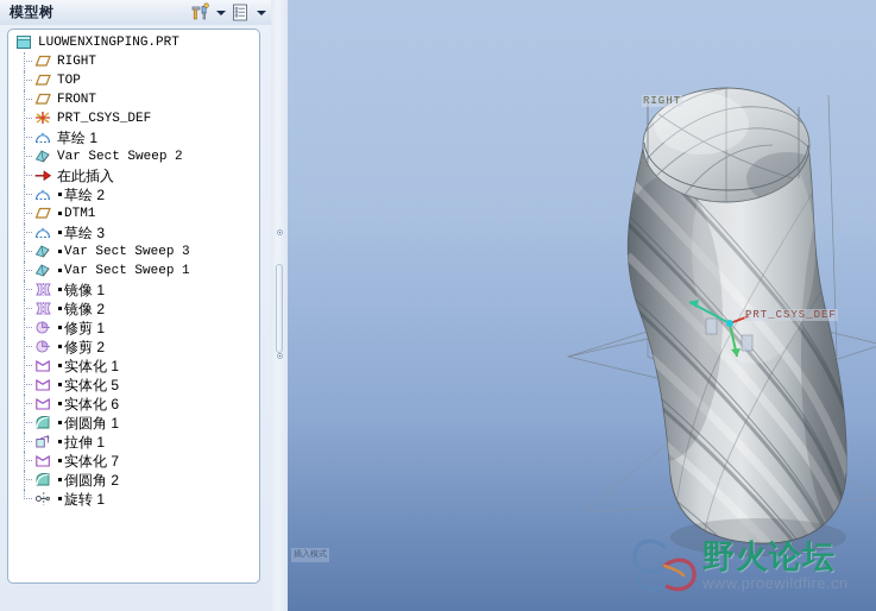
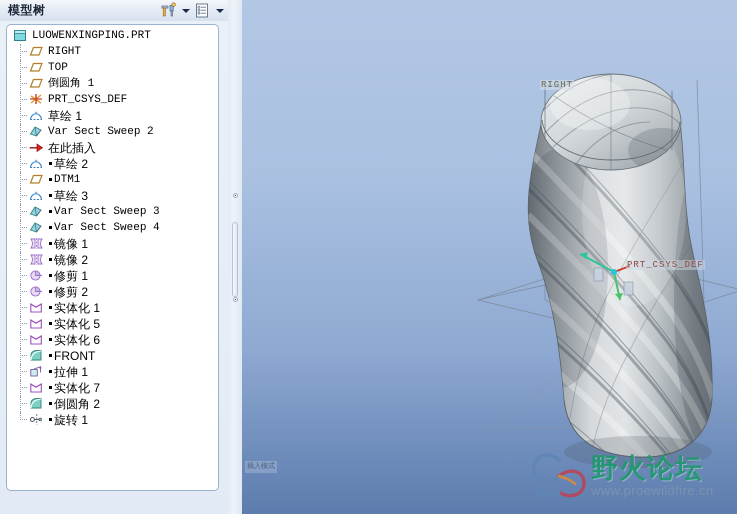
  模型树
  LUOWENXINGPING.PRT
  RIGHT
  TOP
- FRONT
+ 倒圆角 1
  PRT_CSYS_DEF
  草绘 1
  Var Sect Sweep 2
  在此插入
  草绘 2
  DTM1
  草绘 3
  Var Sect Sweep 3
- Var Sect Sweep 1
+ Var Sect Sweep 4
  镜像 1
  镜像 2
  修剪 1
  修剪 2
  实体化 1
  实体化 5
  实体化 6
- 倒圆角 1
+ FRONT
  拉伸 1
  实体化 7
  倒圆角 2
  旋转 1
  RIGHT
  PRT_CSYS_DEF
  野火论坛
  www.proewildfire.cn
